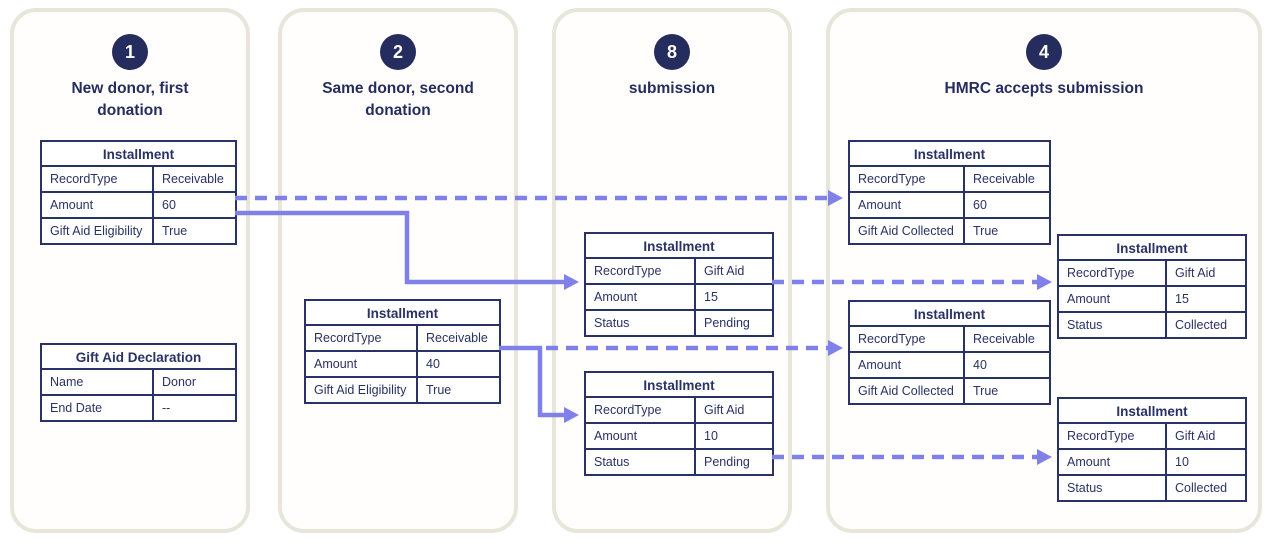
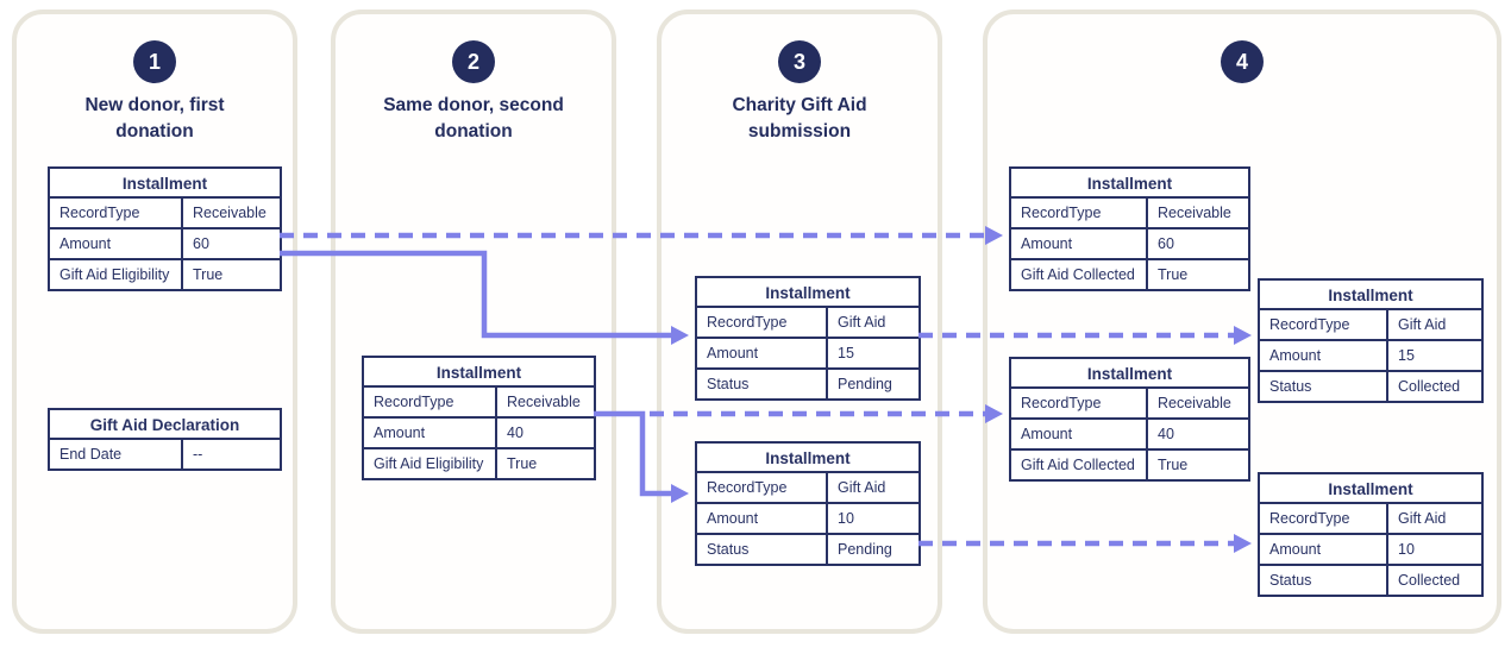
  1
  New donor, first
  donation
  Installment
  RecordType
  Receivable
  Amount
  60
  Gift Aid Eligibility
  True
  Gift Aid Declaration
- Name
- Donor
  End Date
  --
  2
  Same donor, second
  donation
  Installment
  RecordType
  Receivable
  Amount
  40
  Gift Aid Eligibility
  True
- 8
+ 3
+ Charity Gift Aid
  submission
  Installment
  RecordType
  Gift Aid
  Amount
  15
  Status
  Pending
  Installment
  RecordType
  Gift Aid
  Amount
  10
  Status
  Pending
  4
- HMRC accepts submission
  Installment
  RecordType
  Receivable
  Amount
  60
  Gift Aid Collected
  True
  Installment
  RecordType
  Receivable
  Amount
  40
  Gift Aid Collected
  True
  Installment
  RecordType
  Gift Aid
  Amount
  15
  Status
  Collected
  Installment
  RecordType
  Gift Aid
  Amount
  10
  Status
  Collected
